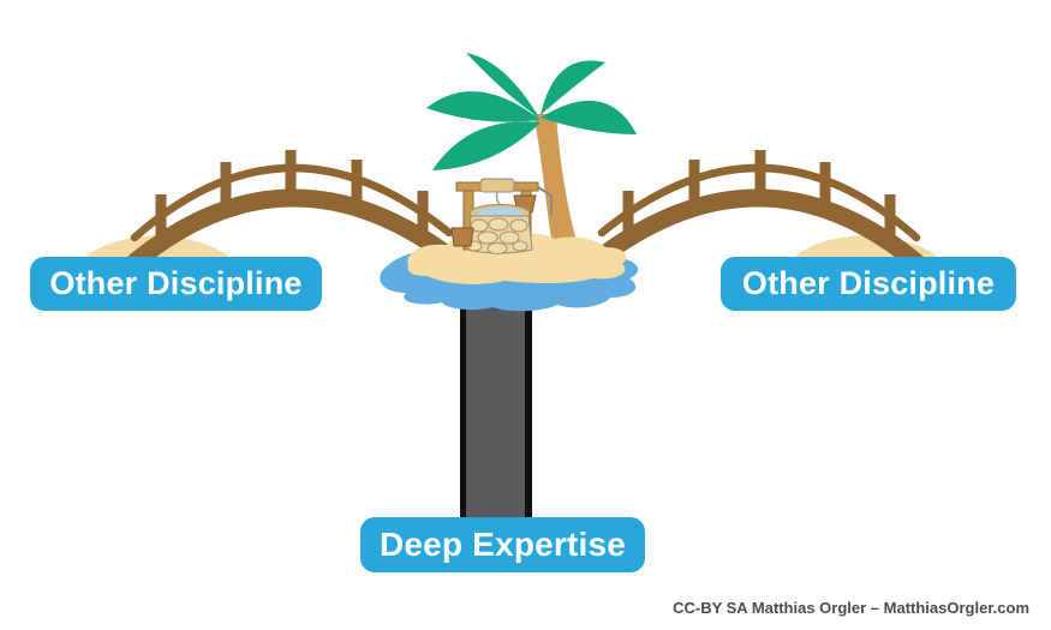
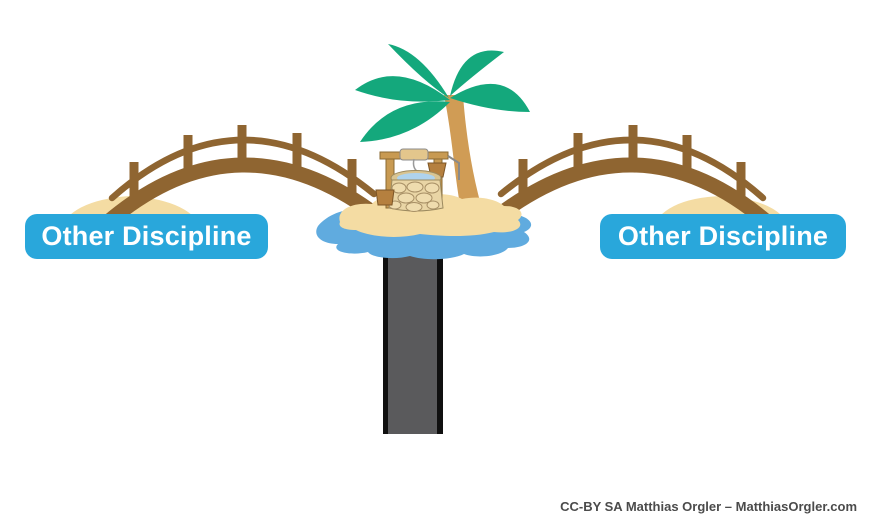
  Other Discipline
  Other Discipline
- Deep Expertise
  CC-BY SA Matthias Orgler – MatthiasOrgler.com
